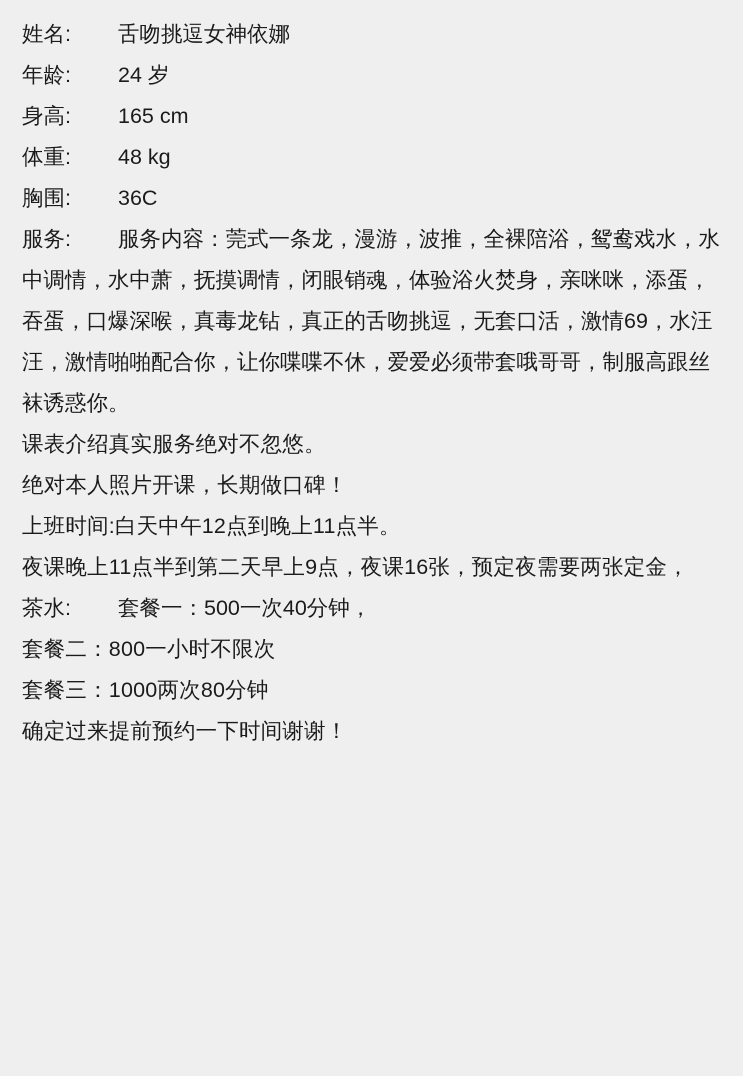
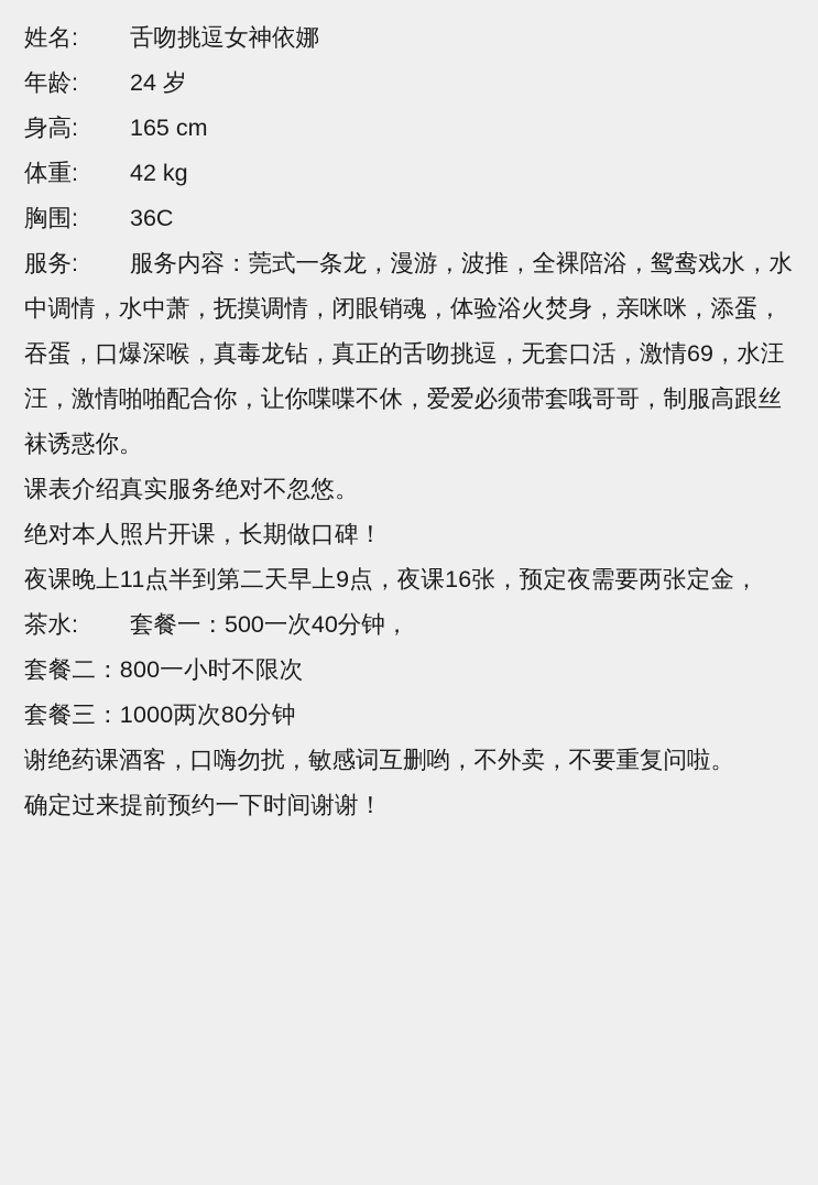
  姓名: 舌吻挑逗女神依娜
  年龄: 24 岁
  身高: 165 cm
- 体重: 48 kg
+ 体重: 42 kg
  胸围: 36C
  服务: 服务内容：莞式一条龙，漫游，波推，全裸陪浴，鸳鸯戏水，水中调情，水中萧，抚摸调情，闭眼销魂，体验浴火焚身，亲咪咪，添蛋，吞蛋，口爆深喉，真毒龙钻，真正的舌吻挑逗，无套口活，激情69，水汪汪，激情啪啪配合你，让你喋喋不休，爱爱必须带套哦哥哥，制服高跟丝袜诱惑你。
  课表介绍真实服务绝对不忽悠。
  绝对本人照片开课，长期做口碑！
- 上班时间:白天中午12点到晚上11点半。
  夜课晚上11点半到第二天早上9点，夜课16张，预定夜需要两张定金，
  茶水: 套餐一：500一次40分钟，
  套餐二：800一小时不限次
  套餐三：1000两次80分钟
+ 谢绝药课酒客，口嗨勿扰，敏感词互删哟，不外卖，不要重复问啦。
  确定过来提前预约一下时间谢谢！
